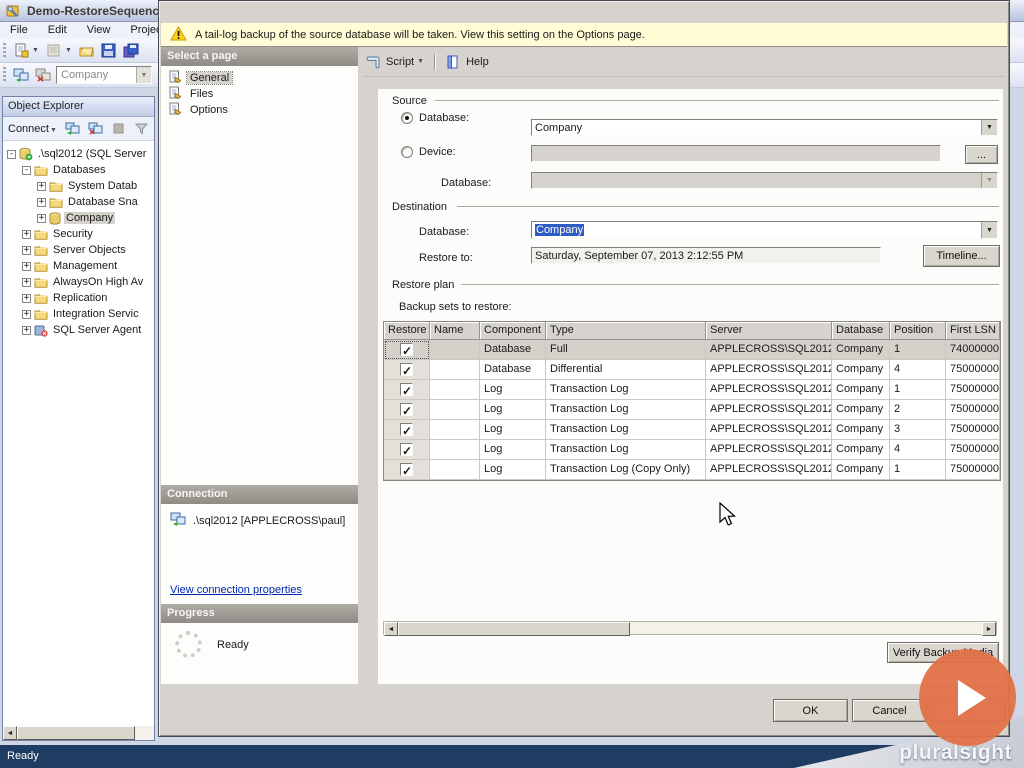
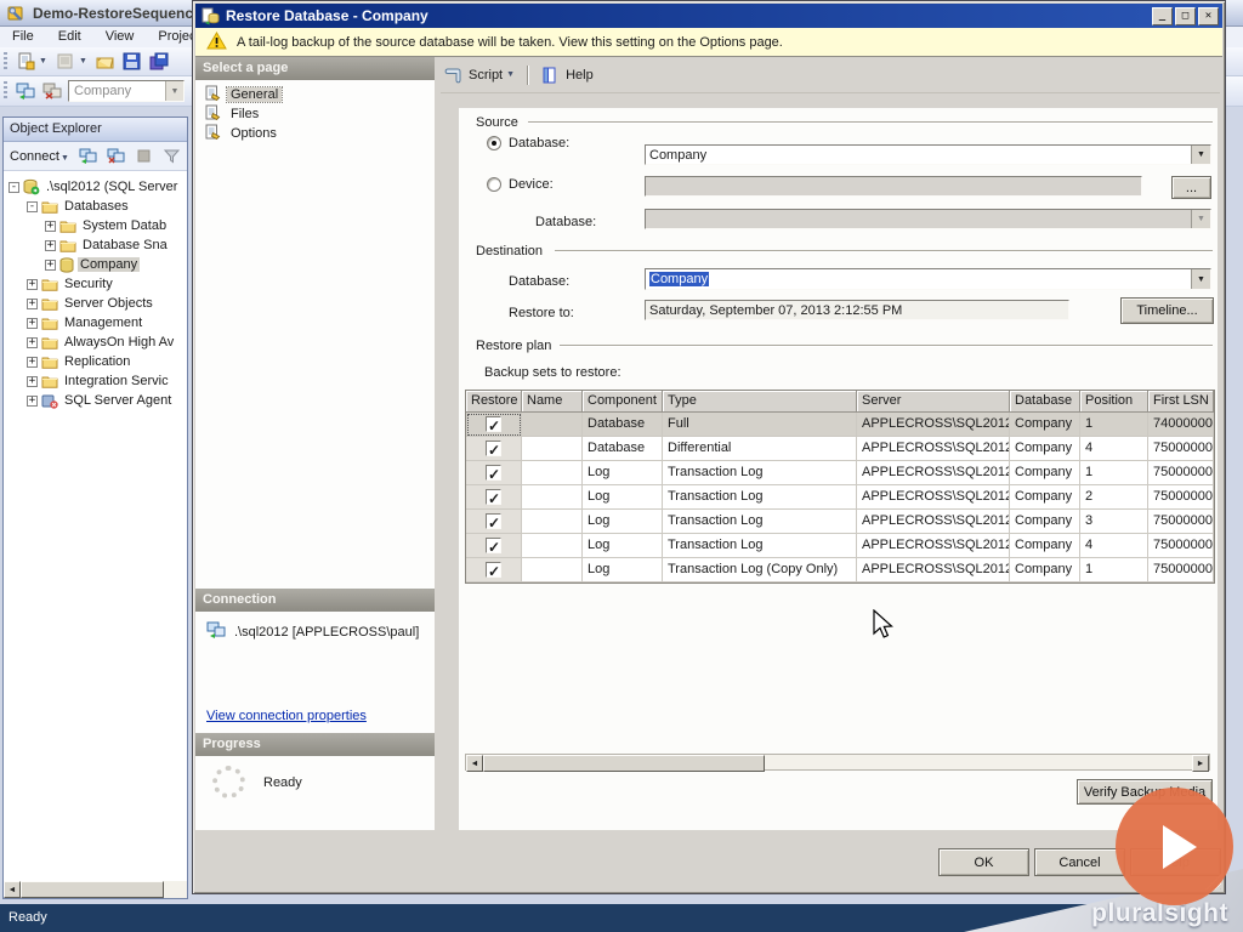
  Demo-RestoreSequenc
  File
  Edit
  View
  Proje
  Company
  Object Explorer
  Connect
  -
  .\sql2012 (SQL Server
  -
  Databases
  +
  System Datab
  +
  Database Sna
  +
  Company
  +
  Security
  +
  Server Objects
  +
  Management
  +
  AlwaysOn High Av
  +
  Replication
  +
  Integration Servic
  +
  SQL Server Agent
  Ready
  pluralsight
+ Restore Database - Company
+ _
+ □
+ ✕
  A tail-log backup of the source database will be taken. View this setting on the Options page.
  Select a page
  General
  Files
  Options
  Connection
  .\sql2012 [APPLECROSS\paul]
  View connection properties
  Progress
  Ready
  Script
  Help
  Source
  Database:
  Company
  Device:
  ...
  Database:
  Destination
  Database:
  Company
  Restore to:
  Saturday, September 07, 2013 2:12:55 PM
  Timeline...
  Restore plan
  Backup sets to restore:
  Restore
  Name
  Component
  Type
  Server
  Database
  Position
  First LSN
  Database
  Full
  APPLECROSS\SQL201
  Company
  1
  74000000
  Database
  Differential
  APPLECROSS\SQL201
  Company
  4
  75000000
  Log
  Transaction Log
  APPLECROSS\SQL201
  Company
  1
  75000000
  Log
  Transaction Log
  APPLECROSS\SQL201
  Company
  2
  75000000
  Log
  Transaction Log
  APPLECROSS\SQL201
  Company
  3
  75000000
  Log
  Transaction Log
  APPLECROSS\SQL201
  Company
  4
  75000000
  Log
  Transaction Log (Copy Only)
  APPLECROSS\SQL201
  Company
  1
  75000000
  OK
  Cancel
